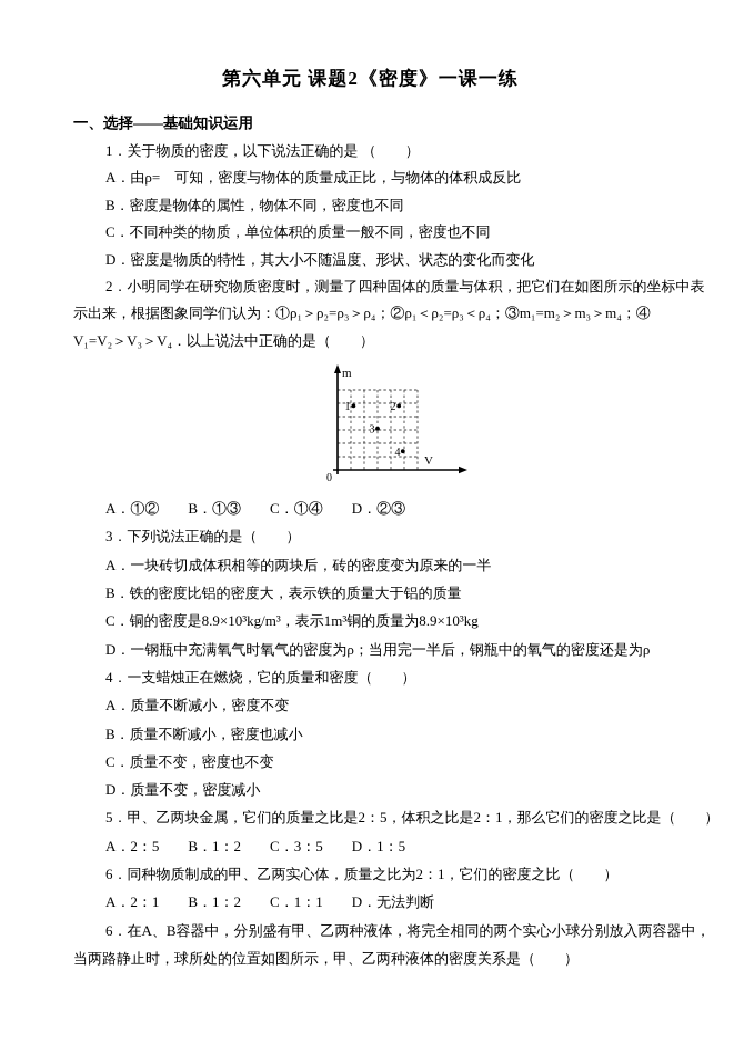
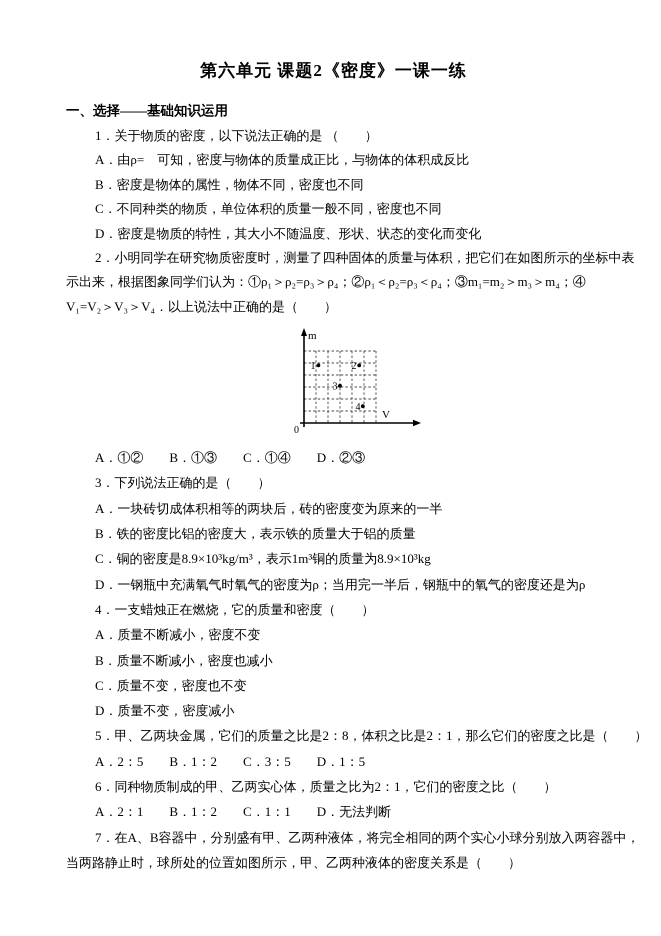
  第六单元 课题2《密度》一课一练
  一、选择——基础知识运用
  1．关于物质的密度，以下说法正确的是 （ ）
  A．由ρ= 可知，密度与物体的质量成正比，与物体的体积成反比
  B．密度是物体的属性，物体不同，密度也不同
  C．不同种类的物质，单位体积的质量一般不同，密度也不同
  D．密度是物质的特性，其大小不随温度、形状、状态的变化而变化
  2．小明同学在研究物质密度时，测量了四种固体的质量与体积，把它们在如图所示的坐标中表
  示出来，根据图象同学们认为：①ρ₁＞ρ₂=ρ₃＞ρ₄；②ρ₁＜ρ₂=ρ₃＜ρ₄；③m₁=m₂＞m₃＞m₄；④
  V₁=V₂＞V₃＞V₄．以上说法中正确的是（ ）
  1
  2
  3
  4
  m
  V
  0
  A．①② B．①③ C．①④ D．②③
  3．下列说法正确的是（ ）
  A．一块砖切成体积相等的两块后，砖的密度变为原来的一半
  B．铁的密度比铝的密度大，表示铁的质量大于铝的质量
  C．铜的密度是8.9×10³kg/m³，表示1m³铜的质量为8.9×10³kg
  D．一钢瓶中充满氧气时氧气的密度为ρ；当用完一半后，钢瓶中的氧气的密度还是为ρ
  4．一支蜡烛正在燃烧，它的质量和密度（ ）
  A．质量不断减小，密度不变
  B．质量不断减小，密度也减小
  C．质量不变，密度也不变
  D．质量不变，密度减小
- 5．甲、乙两块金属，它们的质量之比是2：5，体积之比是2：1，那么它们的密度之比是（ ）
+ 5．甲、乙两块金属，它们的质量之比是2：8，体积之比是2：1，那么它们的密度之比是（ ）
  A．2：5 B．1：2 C．3：5 D．1：5
  6．同种物质制成的甲、乙两实心体，质量之比为2：1，它们的密度之比（ ）
  A．2：1 B．1：2 C．1：1 D．无法判断
- 6．在A、B容器中，分别盛有甲、乙两种液体，将完全相同的两个实心小球分别放入两容器中，
+ 7．在A、B容器中，分别盛有甲、乙两种液体，将完全相同的两个实心小球分别放入两容器中，
  当两路静止时，球所处的位置如图所示，甲、乙两种液体的密度关系是（ ）
